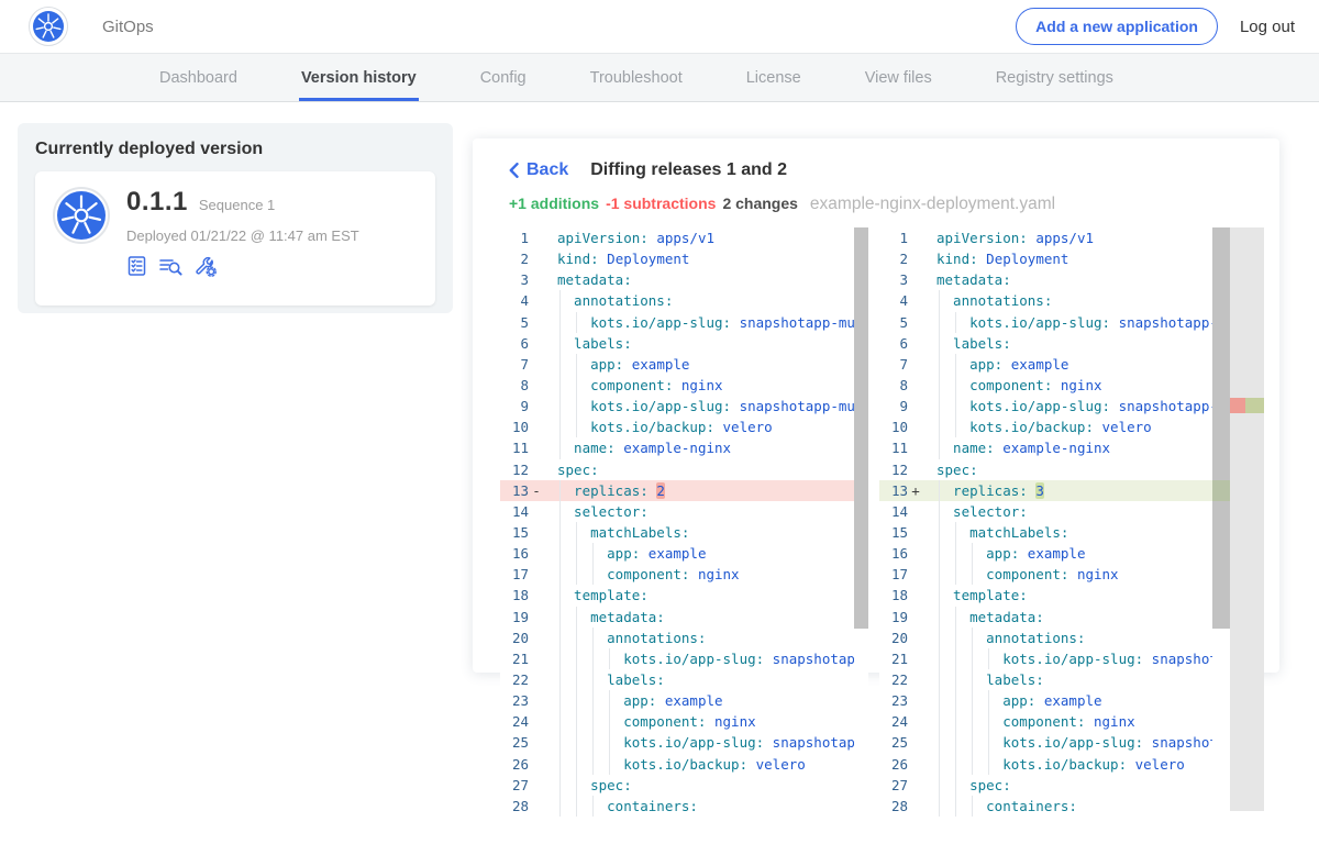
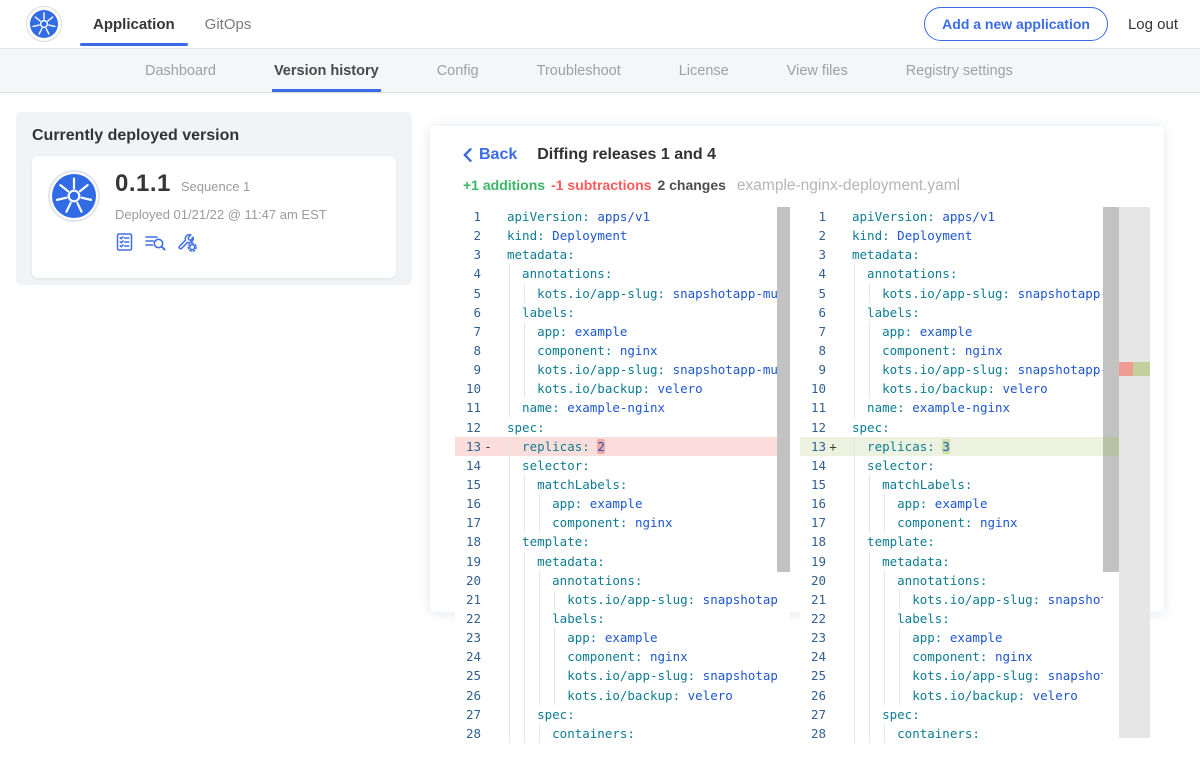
+ Application
  GitOps
  Add a new application
  Log out
  Dashboard
  Version history
  Config
  Troubleshoot
  License
  View files
  Registry settings
  Currently deployed version
  0.1.1
  Sequence 1
  Deployed 01/21/22 @ 11:47 am EST
  Back
- Diffing releases 1 and 2
+ Diffing releases 1 and 4
  +1 additions
  -1 subtractions
  2 changes
  example-nginx-deployment.yaml
  1
  apiVersion: apps/v1
  2
  kind: Deployment
  3
  metadata:
  4
  annotations:
  5
  kots.io/app-slug: snapshotapp-mu
  6
  labels:
  7
  app: example
  8
  component: nginx
  9
  kots.io/app-slug: snapshotapp-mu
  10
  kots.io/backup: velero
  11
  name: example-nginx
  12
  spec:
  13
  -
  replicas: 2
  14
  selector:
  15
  matchLabels:
  16
  app: example
  17
  component: nginx
  18
  template:
  19
  metadata:
  20
  annotations:
  21
  kots.io/app-slug: snapshotap
  22
  labels:
  23
  app: example
  24
  component: nginx
  25
  kots.io/app-slug: snapshotap
  26
  kots.io/backup: velero
  27
  spec:
  28
  containers:
  1
  apiVersion: apps/v1
  2
  kind: Deployment
  3
  metadata:
  4
  annotations:
  5
  kots.io/app-slug: snapshotapp
  6
  labels:
  7
  app: example
  8
  component: nginx
  9
  kots.io/app-slug: snapshotapp
  10
  kots.io/backup: velero
  11
  name: example-nginx
  12
  spec:
  13
  +
  replicas: 3
  14
  selector:
  15
  matchLabels:
  16
  app: example
  17
  component: nginx
  18
  template:
  19
  metadata:
  20
  annotations:
  21
  kots.io/app-slug: snapsho
  22
  labels:
  23
  app: example
  24
  component: nginx
  25
  kots.io/app-slug: snapsho
  26
  kots.io/backup: velero
  27
  spec:
  28
  containers:
